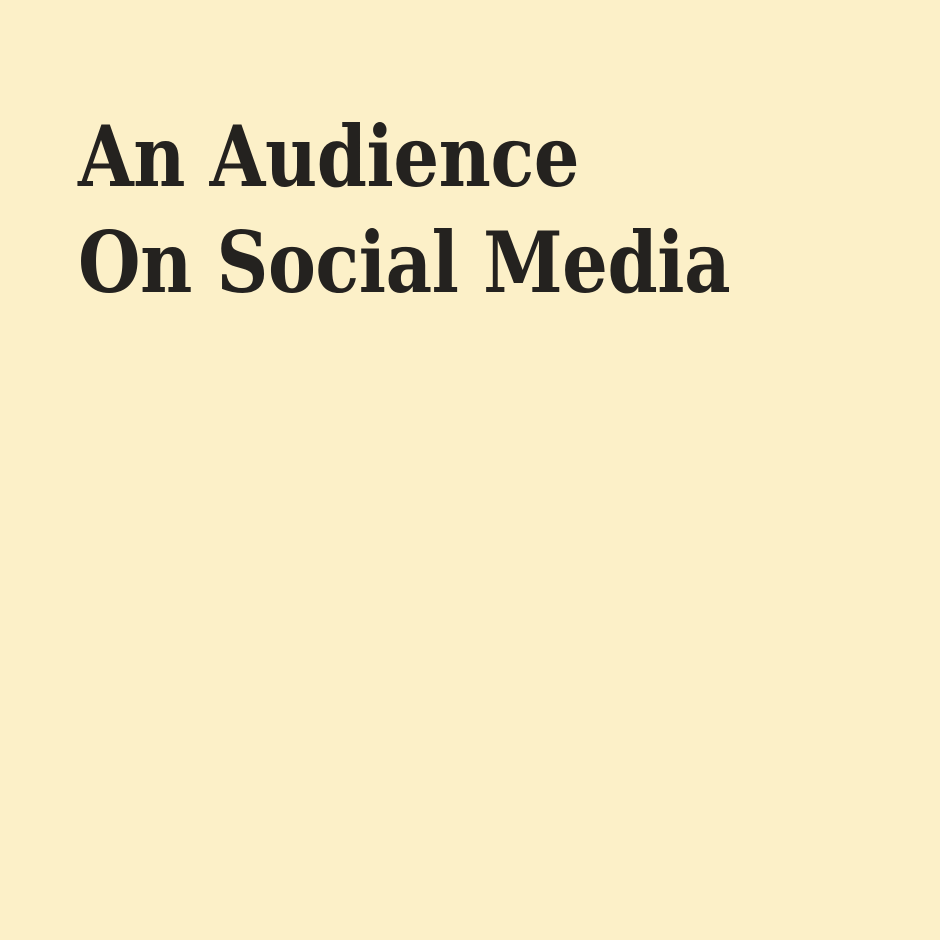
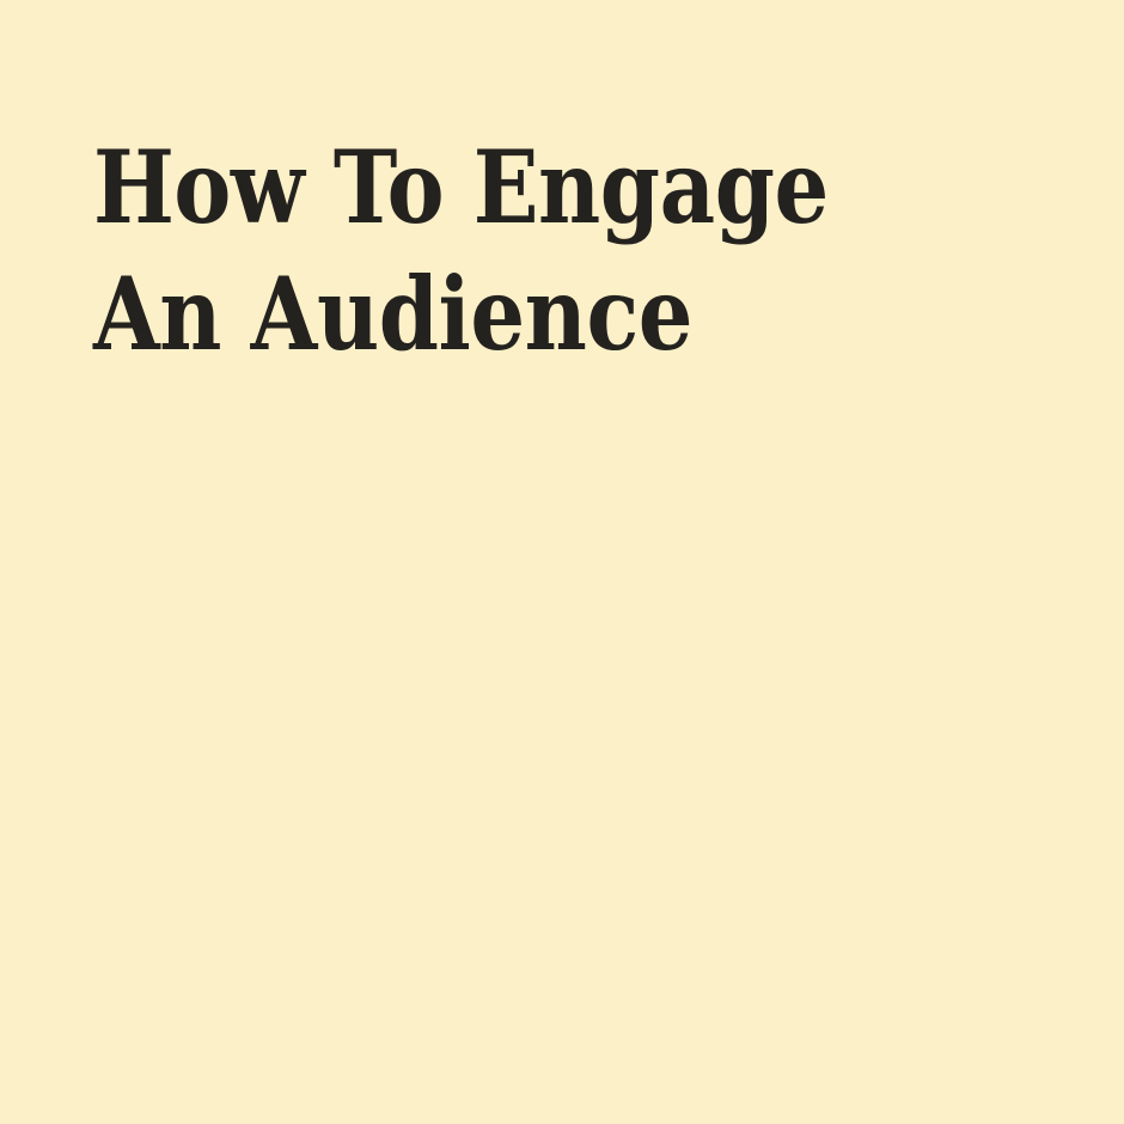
+ How To Engage
  An Audience
- On Social Media
